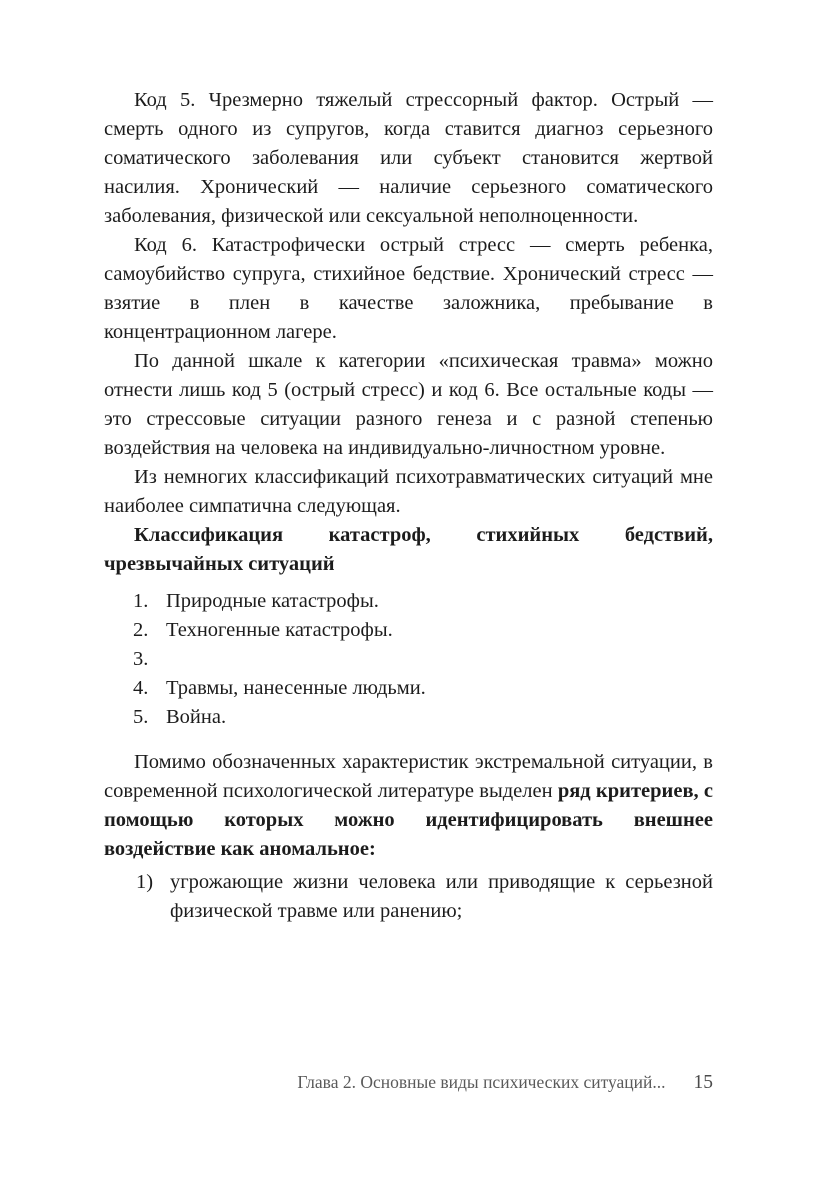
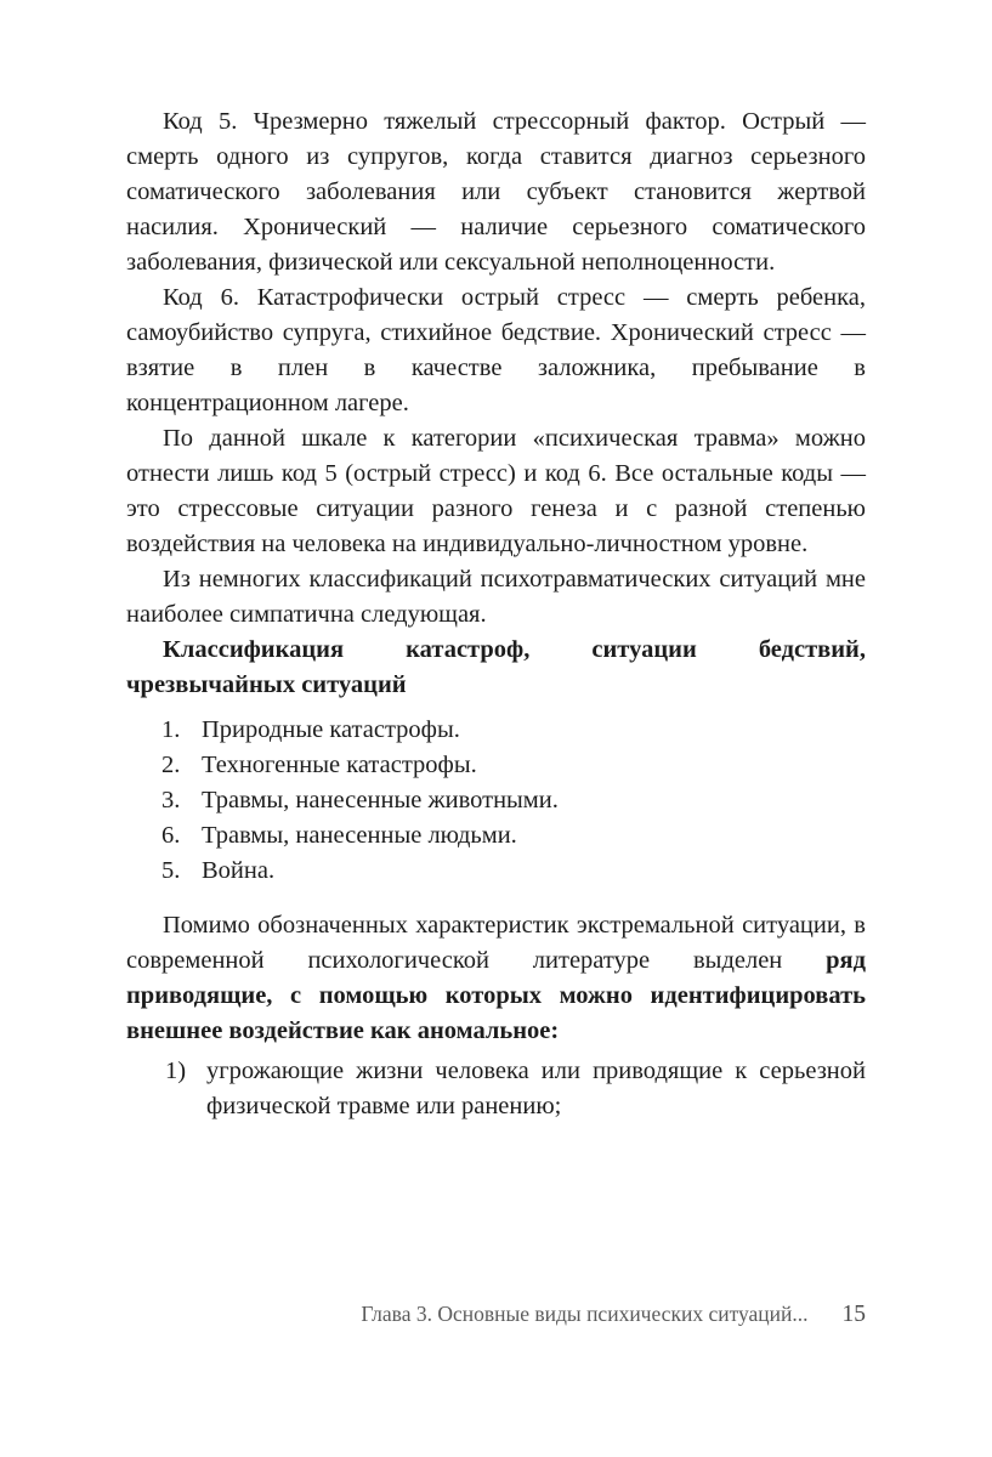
  Код 5. Чрезмерно тяжелый стрессорный фактор. Острый — смерть одного из супругов, когда ставится диагноз серьезного соматического заболевания или субъект становится жертвой насилия. Хронический — наличие серьезного соматического заболевания, физической или сексуальной неполноценности.
  Код 6. Катастрофически острый стресс — смерть ребенка, самоубийство супруга, стихийное бедствие. Хронический стресс — взятие в плен в качестве заложника, пребывание в концентрационном лагере.
  По данной шкале к категории «психическая травма» можно отнести лишь код 5 (острый стресс) и код 6. Все остальные коды — это стрессовые ситуации разного генеза и с разной степенью воздействия на человека на индивидуально-личностном уровне.
  Из немногих классификаций психотравматических ситуаций мне наиболее симпатична следующая.
- Классификация катастроф, стихийных бедствий, чрезвычайных ситуаций
+ Классификация катастроф, ситуации бедствий, чрезвычайных ситуаций
  1.
  Природные катастрофы.
  2.
  Техногенные катастрофы.
  3.
+ Травмы, нанесенные животными.
- 4.
+ 6.
  Травмы, нанесенные людьми.
  5.
  Война.
- Помимо обозначенных характеристик экстремальной ситуации, в современной психологической литературе выделен ряд критериев, с помощью которых можно идентифицировать внешнее воздействие как аномальное:
+ Помимо обозначенных характеристик экстремальной ситуации, в современной психологической литературе выделен ряд приводящие, с помощью которых можно идентифицировать внешнее воздействие как аномальное:
  1)
  угрожающие жизни человека или приводящие к серьезной физической травме или ранению;
- Глава 2. Основные виды психических ситуаций...
+ Глава 3. Основные виды психических ситуаций...
  15
